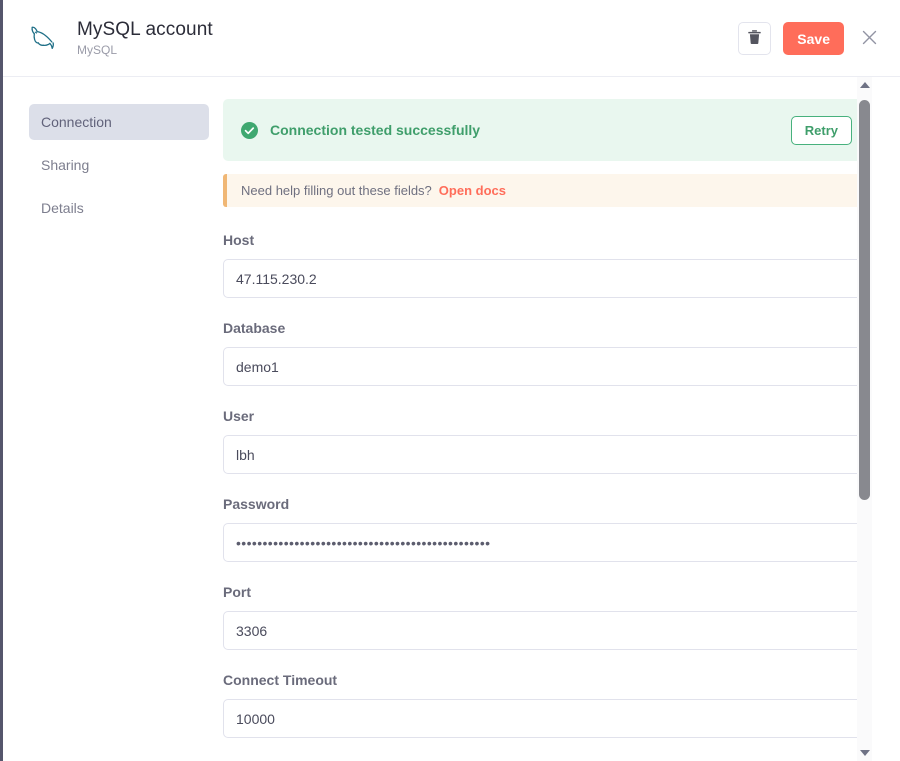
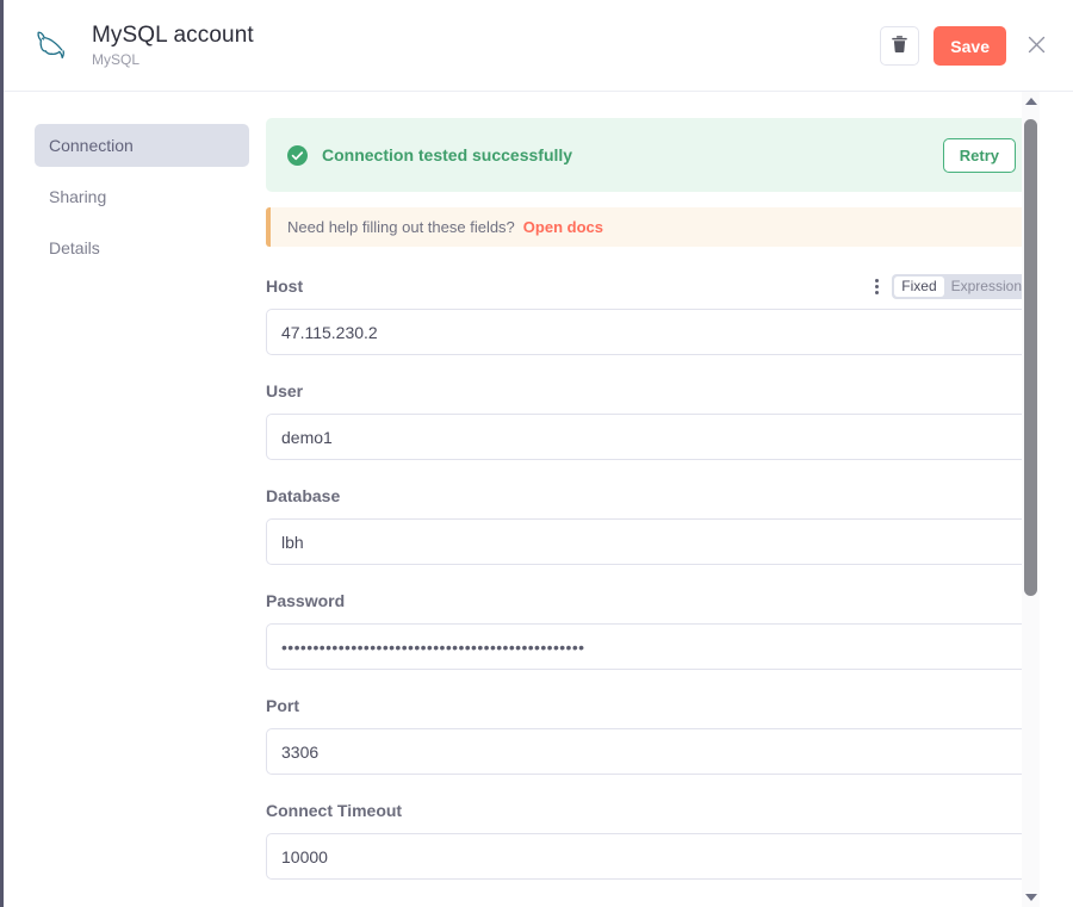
  MySQL account
  MySQL
  Save
  Connection
  Sharing
  Details
  Connection tested successfully
  Retry
  Need help filling out these fields?
  Open docs
  Host
+ Fixed
+ Expression
  47.115.230.2
- Database
+ User
  demo1
- User
+ Database
  lbh
  Password
  ••••••••••••••••••••••••••••••••••••••••••••••••
  Port
  3306
  Connect Timeout
  10000
